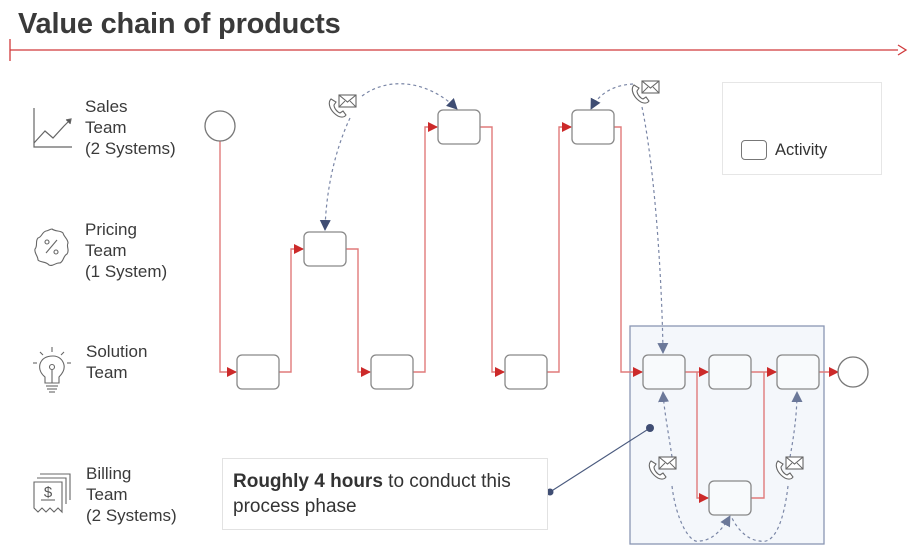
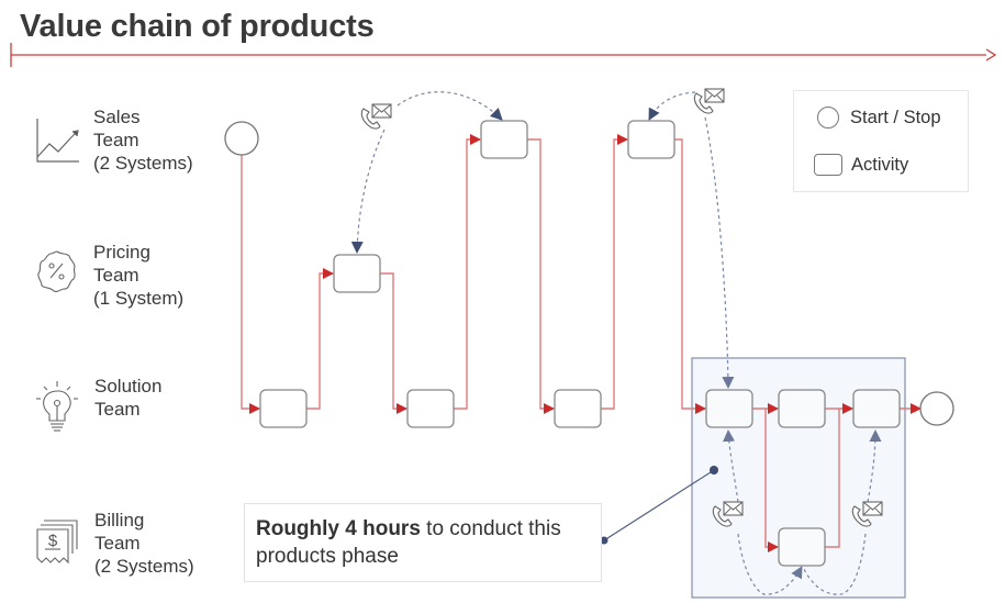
  Value chain of products
  $
  Sales
  Team
  (2 Systems)
  Pricing
  Team
  (1 System)
  Solution
  Team
  Billing
  Team
  (2 Systems)
+ Start / Stop
  Activity
- Roughly 4 hours to conduct this process phase
+ Roughly 4 hours to conduct this products phase
